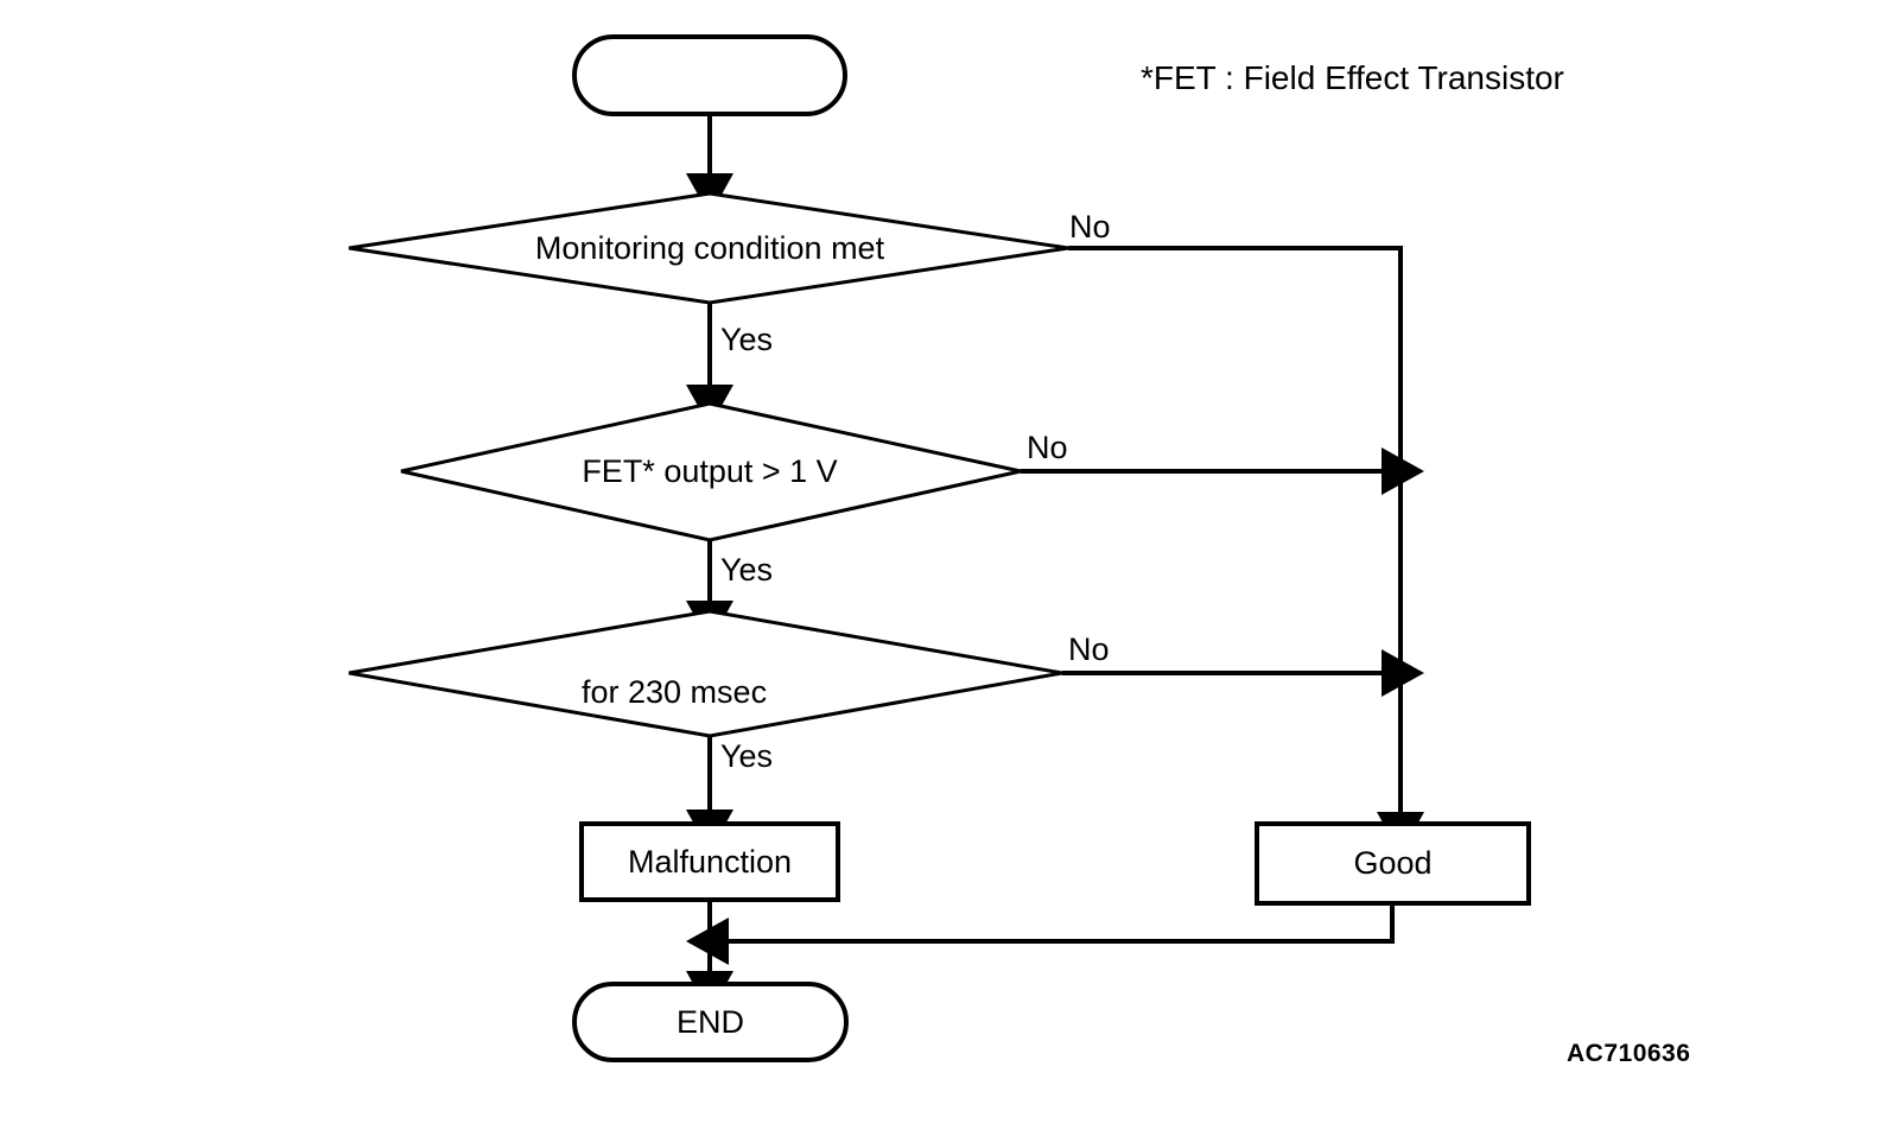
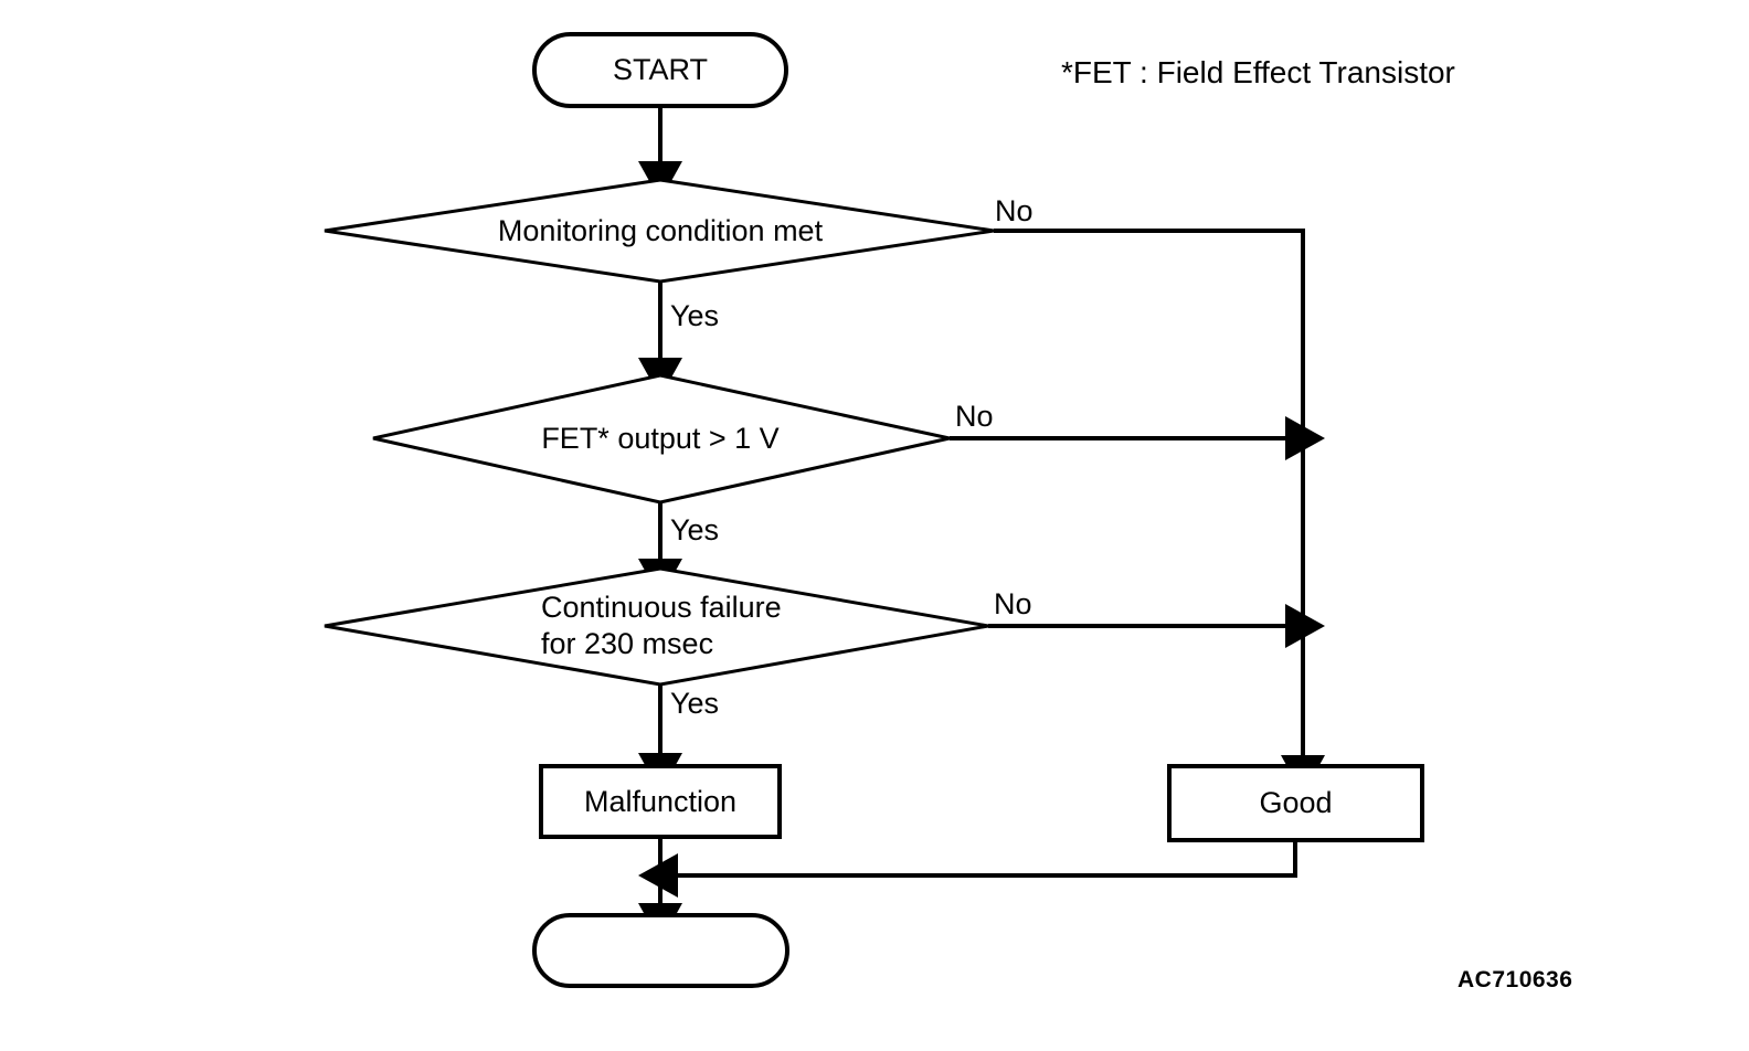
+ START
  Monitoring condition met
  FET* output > 1 V
+ Continuous failure
  for 230 msec
  Malfunction
  Good
- END
  No
  Yes
  No
  Yes
  No
  Yes
  *FET : Field Effect Transistor
  AC710636
